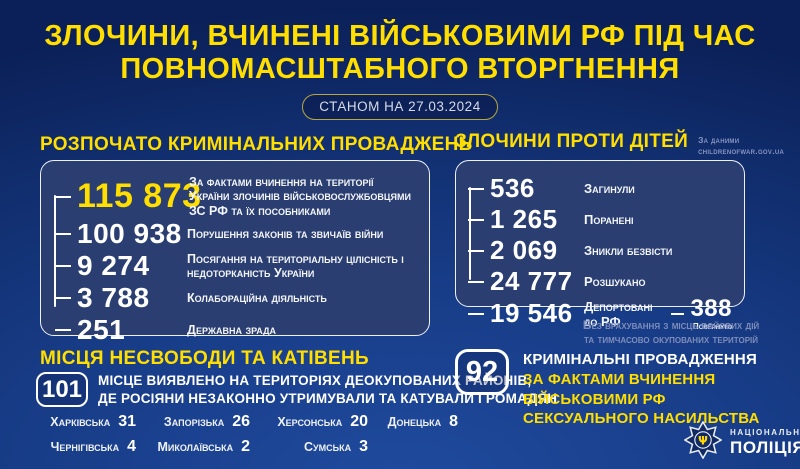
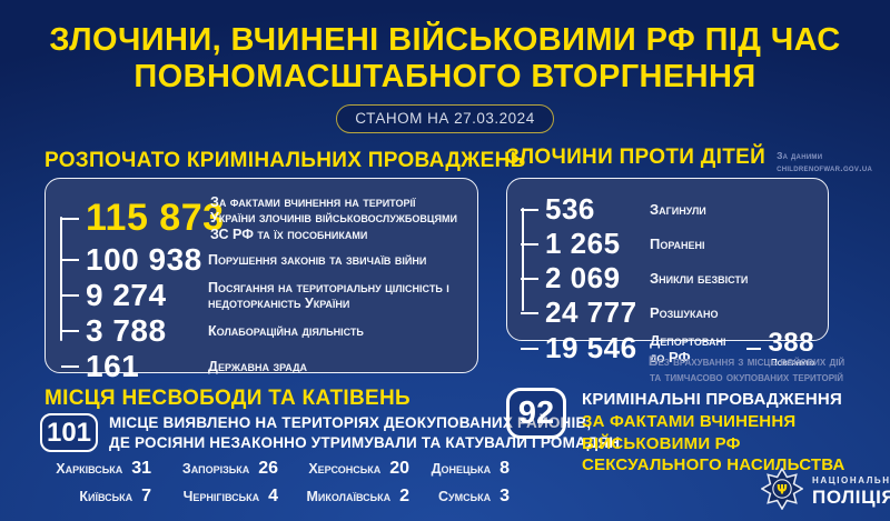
  ЗЛОЧИНИ, ВЧИНЕНІ ВІЙСЬКОВИМИ РФ ПІД ЧАС
  ПОВНОМАСШТАБНОГО ВТОРГНЕННЯ
  СТАНОМ НА 27.03.2024
  РОЗПОЧАТО КРИМІНАЛЬНИХ ПРОВАДЖЕНЬ
  115 87
  За фактами вчинення на території України злочинів військовослужбовцями ЗС РФ та їх пособниками
  100 938
  Порушення законів та звичаїв війни
  9 274
  Посягання на територіальну цілісність і недоторканість України
  3 788
  Колабораційна діяльність
- 251
+ 161
  Державна зрада
  ЗЛОЧИНИ ПРОТИ ДІТЕЙ
  За даними
  childrenofwar.gov.ua
  536
  Загинули
  1 265
  Поранені
  2 069
  Зникли безвісти
  24 777
  Розшукано
  19 546
  Депортовані до РФ
  388
  Повернуто
  Без врахування з місць бойових дій
  та тимчасово окупованих територій
  МІСЦЯ НЕСВОБОДИ ТА КАТІВЕНЬ
  101
  МІСЦЕ ВИЯВЛЕНО НА ТЕРИТОРІЯХ ДЕОКУПОВАНИХ РАЙОНІВ,
  ДЕ РОСІЯНИ НЕЗАКОННО УТРИМУВАЛИ ТА КАТУВАЛИ ГРОМАДЯН
  Харківська
  31
  Запорізька
  26
  Херсонська
  20
  Донецька
  8
+ Київська
+ 7
  Чернігівська
  4
  Миколаївська
  2
  Сумська
  3
  92
  КРИМІНАЛЬНІ ПРОВАДЖЕННЯ
  ЗА ФАКТАМИ ВЧИНЕННЯ
  ВІЙСЬКОВИМИ РФ
  СЕКСУАЛЬНОГО НАСИЛЬСТВА
  Ψ
  НАЦІОНАЛЬН
  ПОЛІЦІЯ
